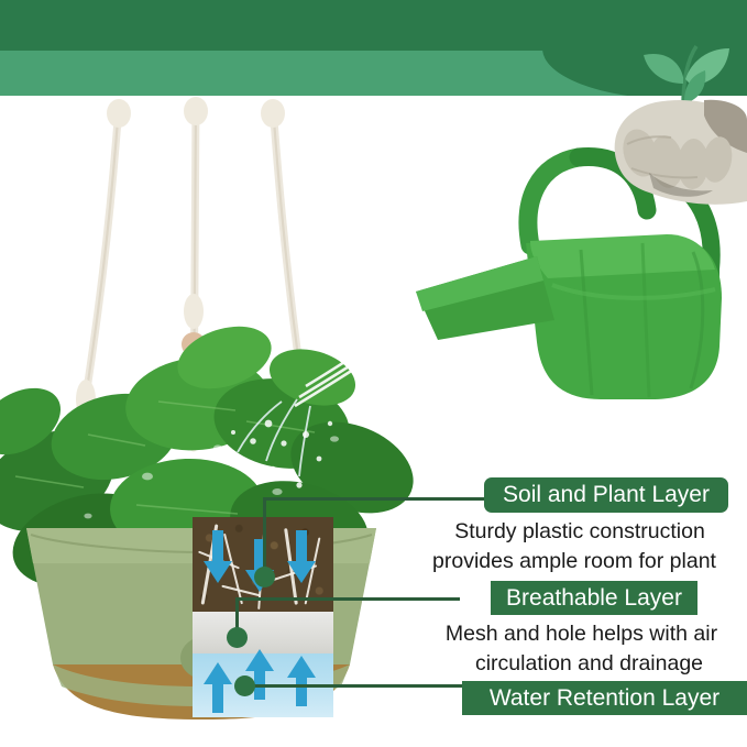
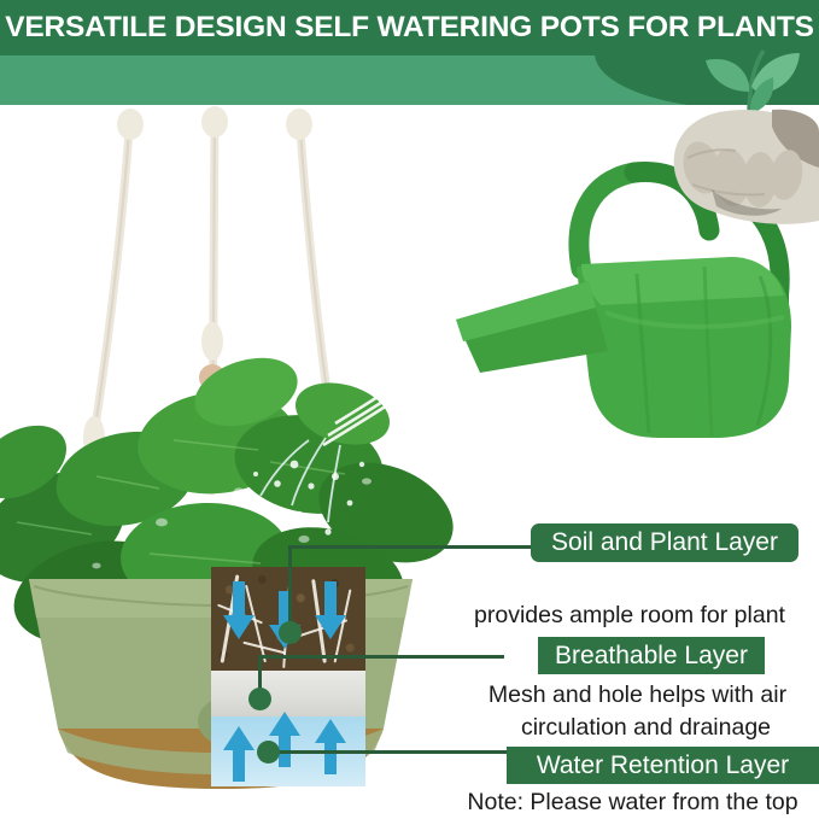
+ VERSATILE DESIGN SELF WATERING POTS FOR PLANTS
  Soil and Plant Layer
- Sturdy plastic construction
  provides ample room for plant
  Breathable Layer
  Mesh and hole helps with air
  circulation and drainage
  Water Retention Layer
+ Note: Please water from the top
